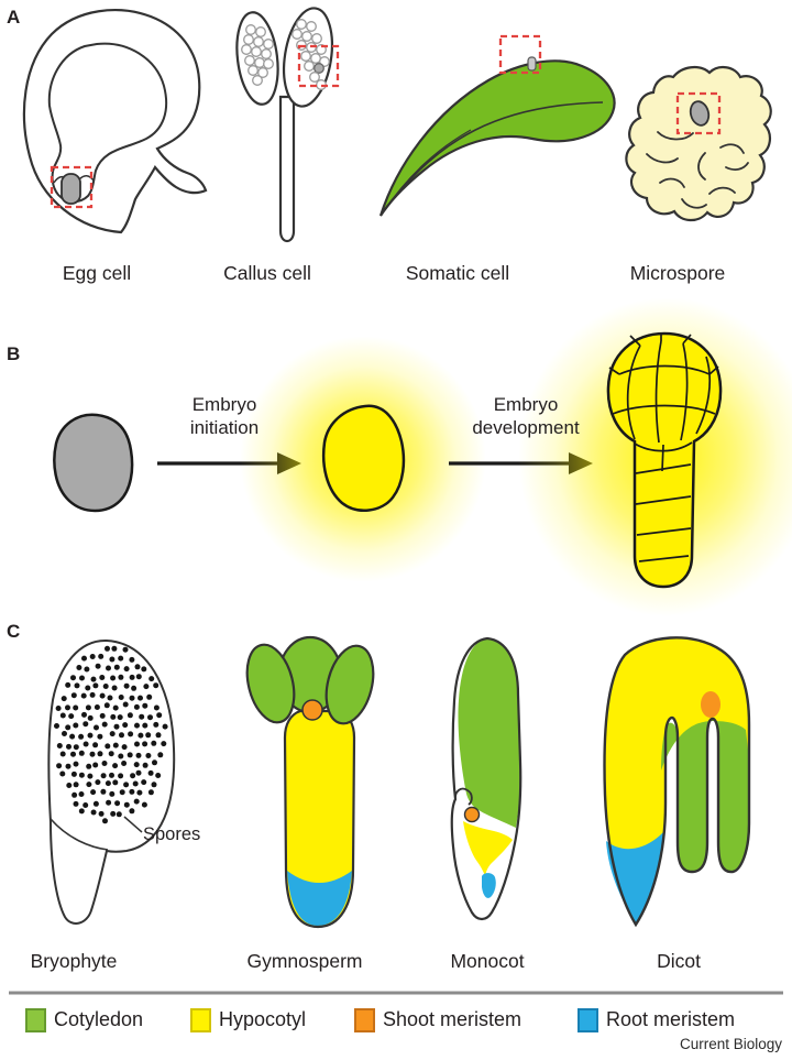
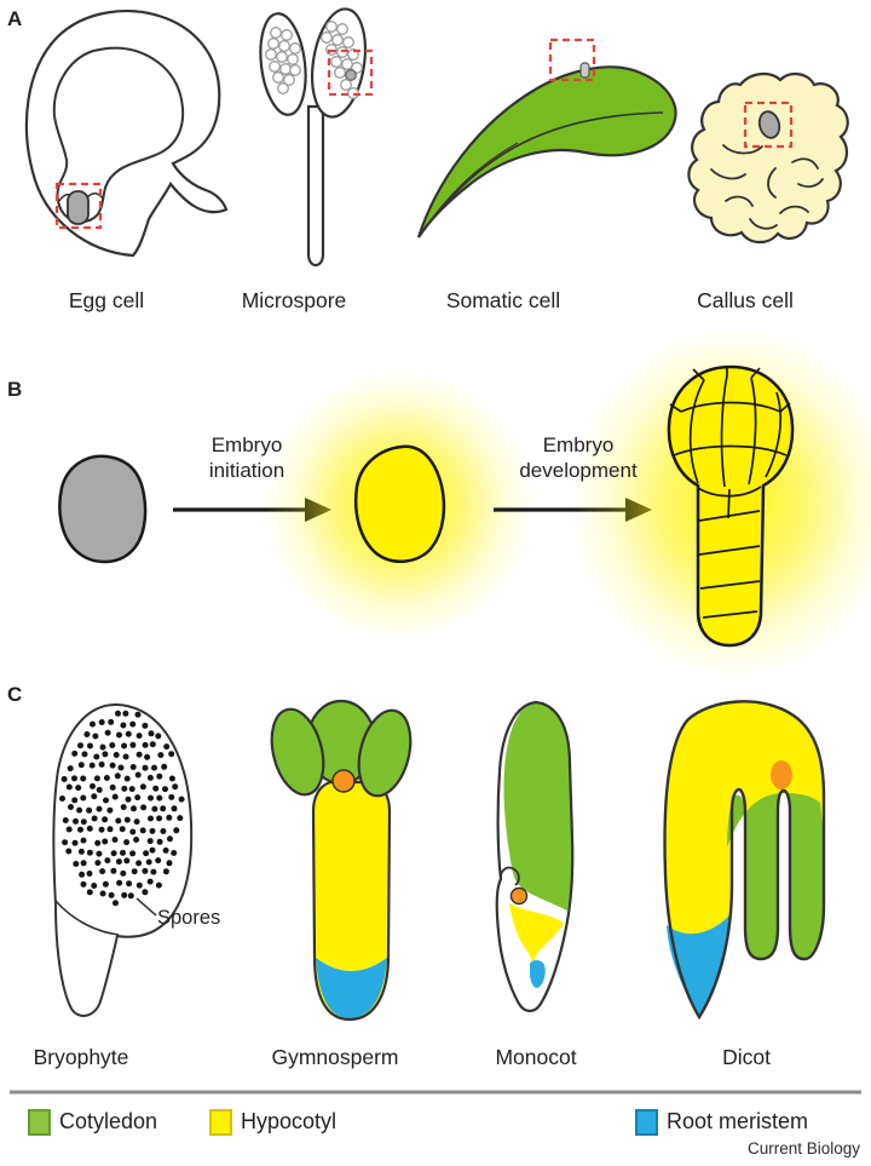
  A
  B
  C
  Egg cell
- Callus cell
+ Microspore
  Somatic cell
- Microspore
+ Callus cell
  Embryo
  initiation
  Embryo
  development
  Spores
  Bryophyte
  Gymnosperm
  Monocot
  Dicot
  Cotyledon
  Hypocotyl
- Shoot meristem
  Root meristem
  Current Biology
